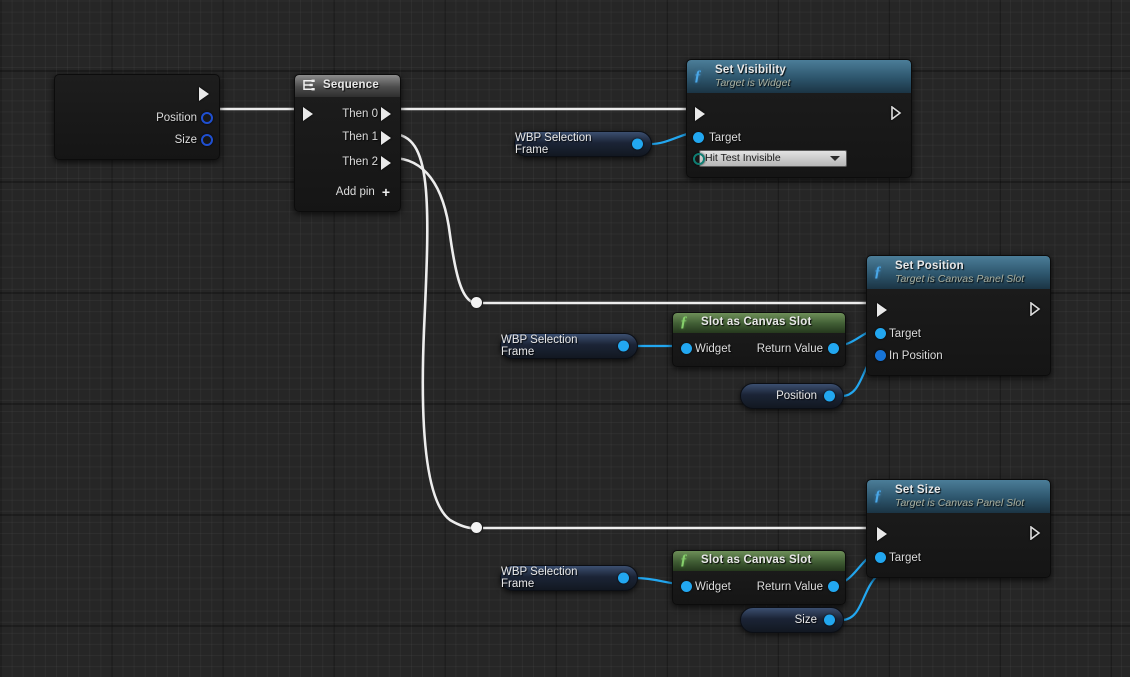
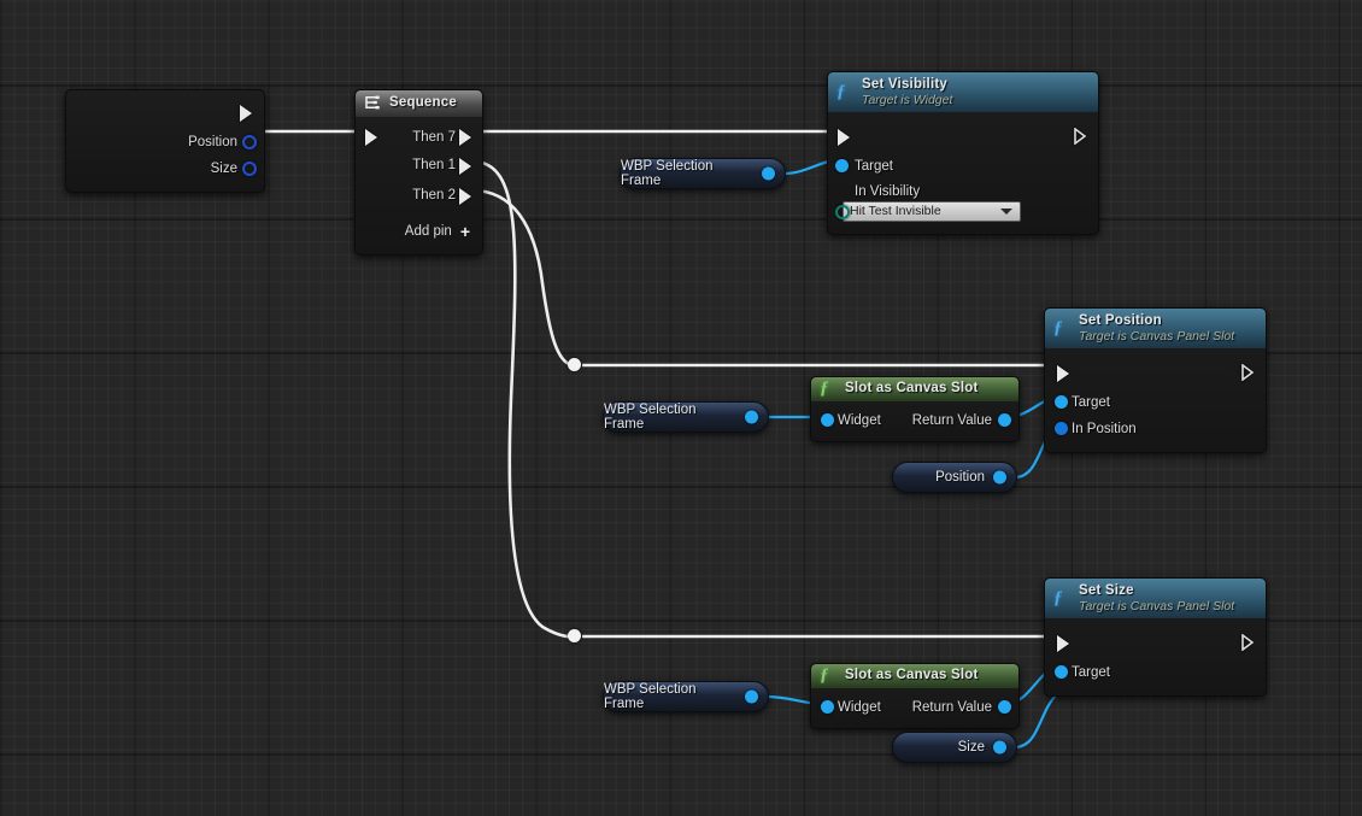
  Position
  Size
  Sequence
- Then 0
+ Then 7
  Then 1
  Then 2
  Add pin
  +
  ƒ
  Set Visibility
  Target is Widget
  Target
+ In Visibility
  Hit Test Invisible
  ƒ
  Set Position
  Target is Canvas Panel Slot
  Target
  In Position
  ƒ
  Set Size
  Target is Canvas Panel Slot
  Target
  ƒ
  Slot as Canvas Slot
  Widget
  Return Value
  ƒ
  Slot as Canvas Slot
  Widget
  Return Value
  WBP Selection Frame
  WBP Selection Frame
  WBP Selection Frame
  Position
  Size
